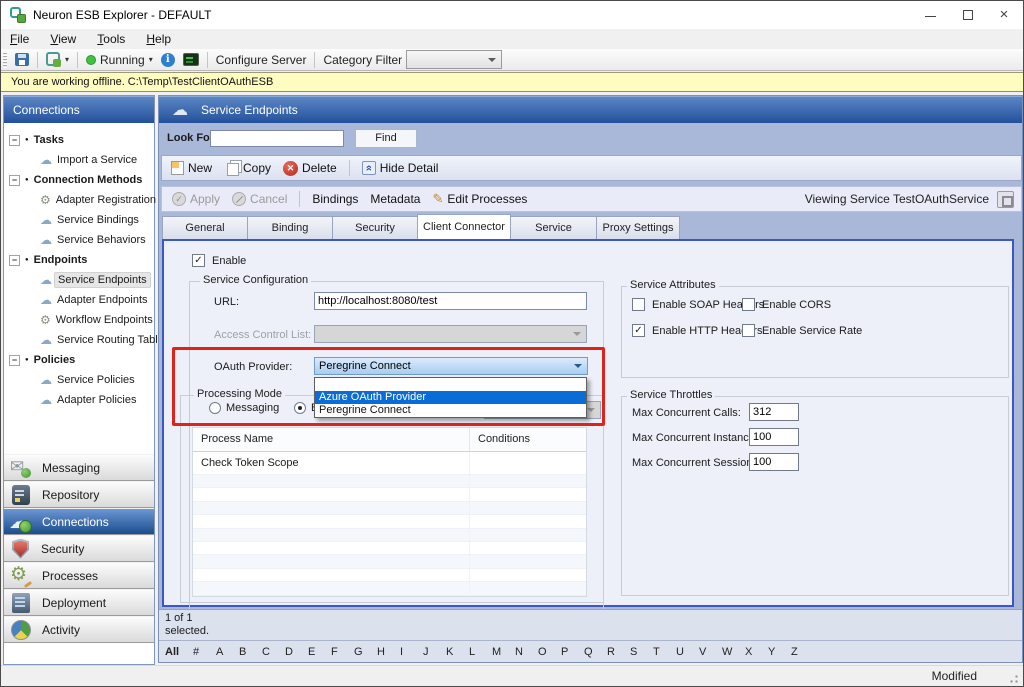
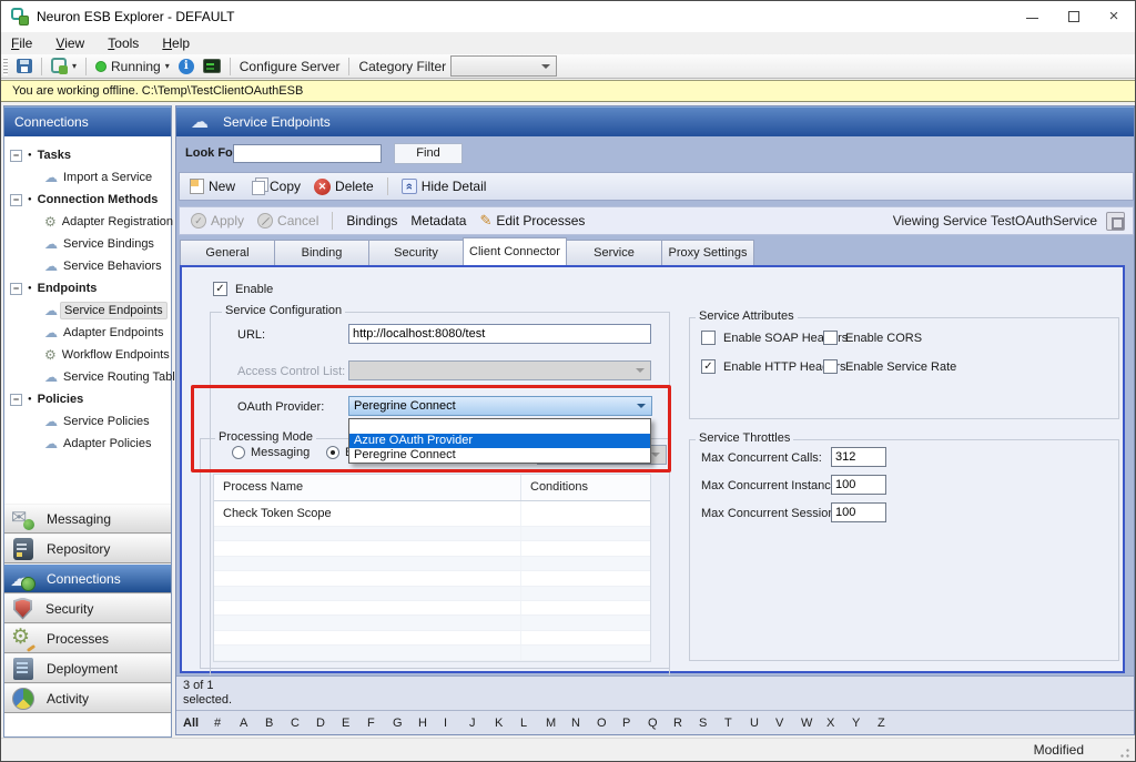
  Neuron ESB Explorer - DEFAULT
  ×
  File View Tools Help
  ▾
  Running
  ▾
  i
  Configure Server
  Category Filter
  You are working offline. C:\Temp\TestClientOAuthESB
  Connections
  −
  Tasks
  ☁
  Import a Service
  −
  Connection Methods
  ⚙
  Adapter Registration
  ☁
  Service Bindings
  ☁
  Service Behaviors
  −
  Endpoints
  ☁
  Service Endpoints
  ☁
  Adapter Endpoints
  ⚙
  Workflow Endpoints
  ☁
  Service Routing Tabl
  −
  Policies
  ☁
  Service Policies
  ☁
  Adapter Policies
  Messaging
  Repository
  Connections
  Security
  Processes
  Deployment
  Activity
  ☁
  Service Endpoints
  Look Fo
  Find
  New
  Copy
  ✕
  Delete
  Hide Detail
  ✓
  Apply
  Cancel
  Bindings
  Metadata
  ✎
  Edit Processes
  Viewing Service TestOAuthService
  General
  Binding
  Security
  Client Connector
  Proxy Settings
  ✓
  Enable
  Service Configuration
  URL:
  http://localhost:8080/test
  Access Control List:
  OAuth Provider:
  Peregrine Connect
  Processing Mode
  Messaging
  Azure OAuth Provider
  Peregrine Connect
  Process Name
  Conditions
  Check Token Scope
  Service Attributes
  Enable SOAP Hears
  Enable CORS
  ✓
  Enable HTTP Hears
  Enable Service Rate
  Service Throttles
  Max Concurrent Calls:
  312
  Max Concurrent Instanc
  100
  Max Concurrent Sessio
  100
- 1 of 1
+ 3 of 1
  selected.
  All
  #
  A
  B
  C
  D
  E
  F
  G
  H
  I
  J
  K
  L
  M
  N
  O
  P
  Q
  R
  S
  T
  U
  V
  W
  X
  Y
  Z
  Modified
